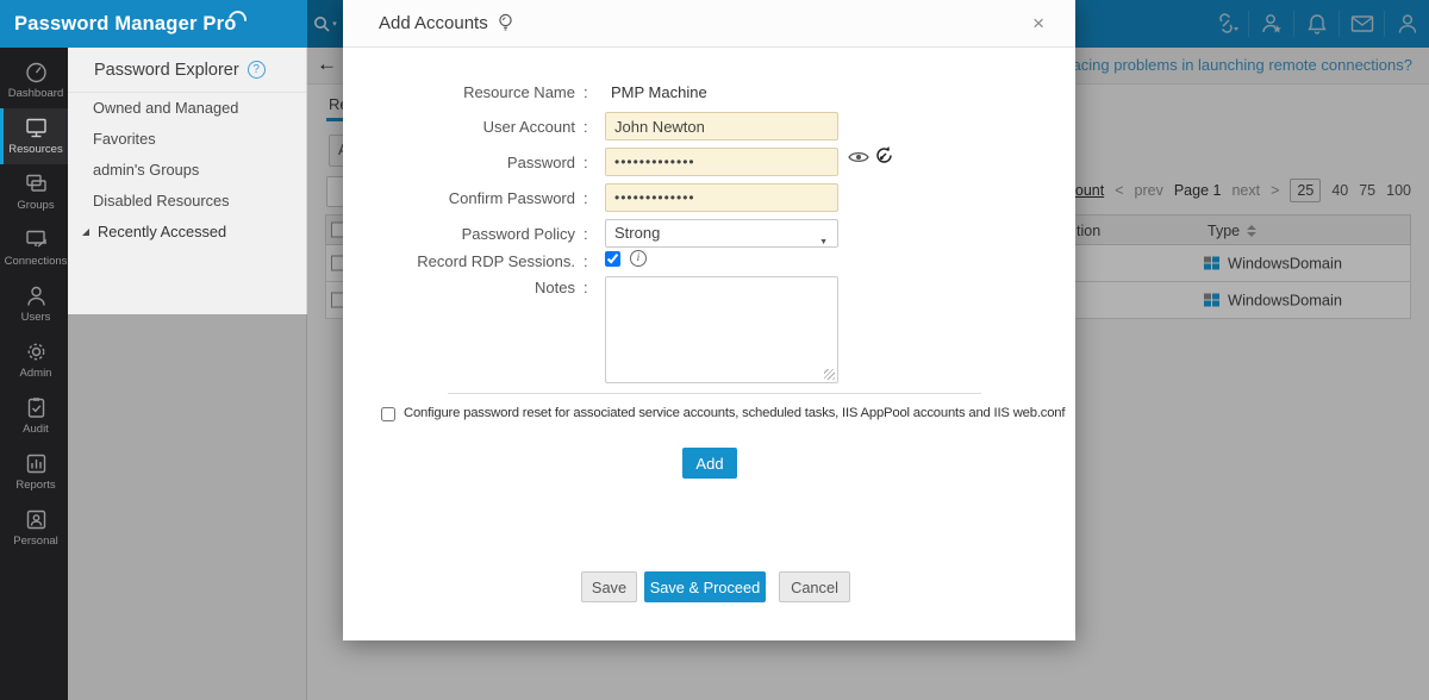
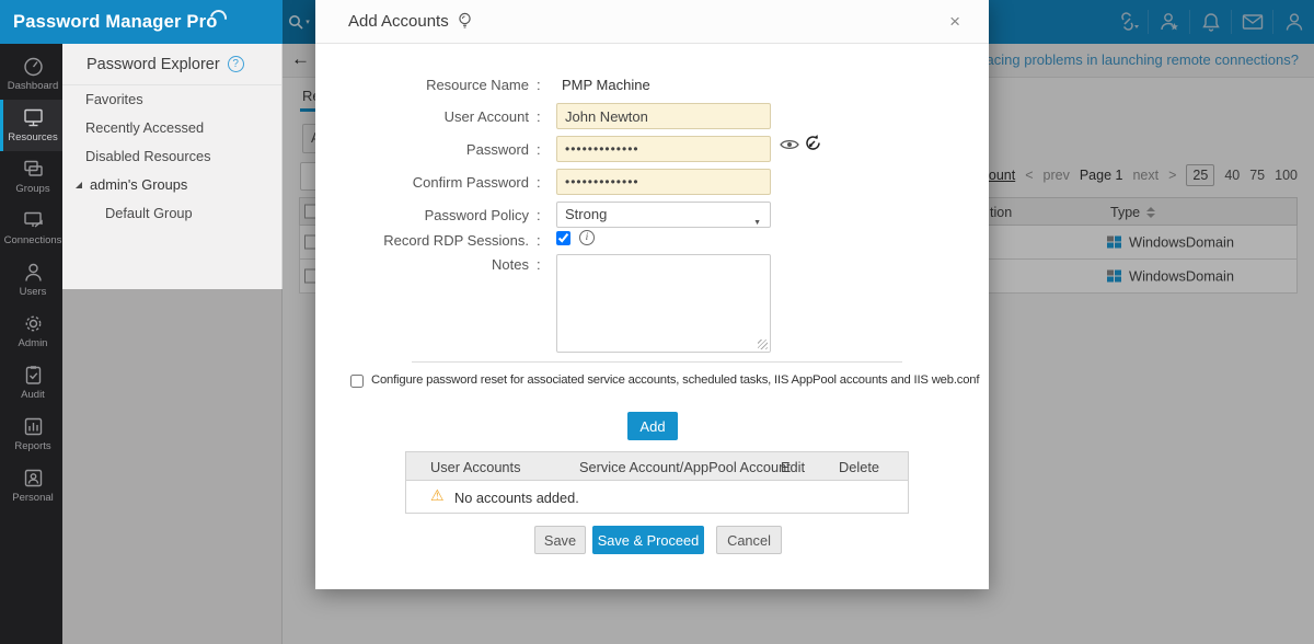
  ←
  acing problems in launching remote connections?
  <
  prev
  Page 1
  next
  >
  25
  40
  75
  100
  tion
  Type
  WindowsDomain
  WindowsDomain
  Password Manager Pro
  Dashboard
  Resources
  Groups
  Connections
  Users
  Admin
  Audit
  Reports
  Personal
  Password Explorer
  ?
- Owned and Managed
  Favorites
- admin's Groups
+ Recently Accessed
  Disabled Resources
- Recently Accessed
+ admin's Groups
+ Default Group
  Add Accounts
  ×
  Resource Name
  :
  PMP Machine
  User Account
  :
  John Newton
  Password
  :
  •••••••••••••
  Confirm Password
  :
  •••••••••••••
  Password Policy
  :
  Strong
  Record RDP Sessions.
  :
  i
  Notes
  :
  Configure password reset for associated service accounts, scheduled tasks, IIS AppPool accounts and IIS web.conf
  Add
+ User Accounts
+ Service Account/AppPool Account
+ Edit
+ Delete
+ ⚠
+ No accounts added.
  Save
  Save & Proceed
  Cancel
